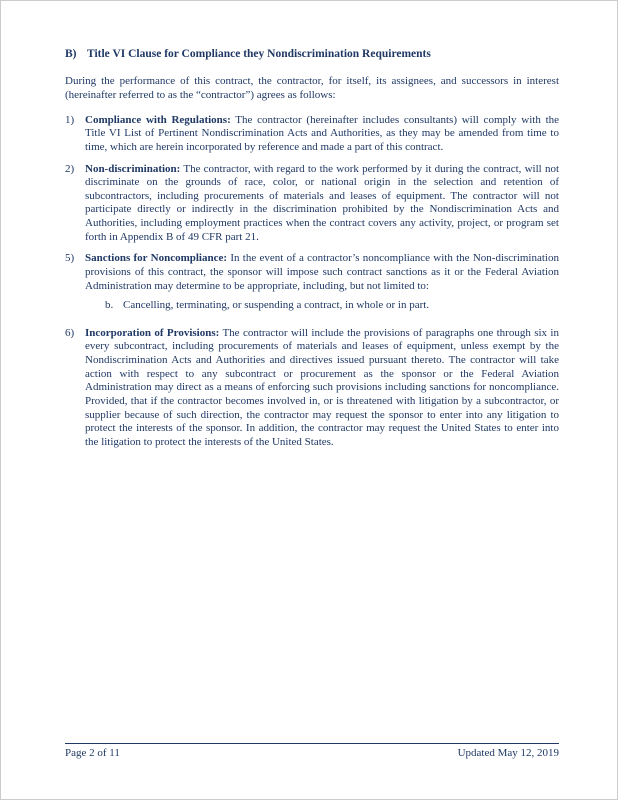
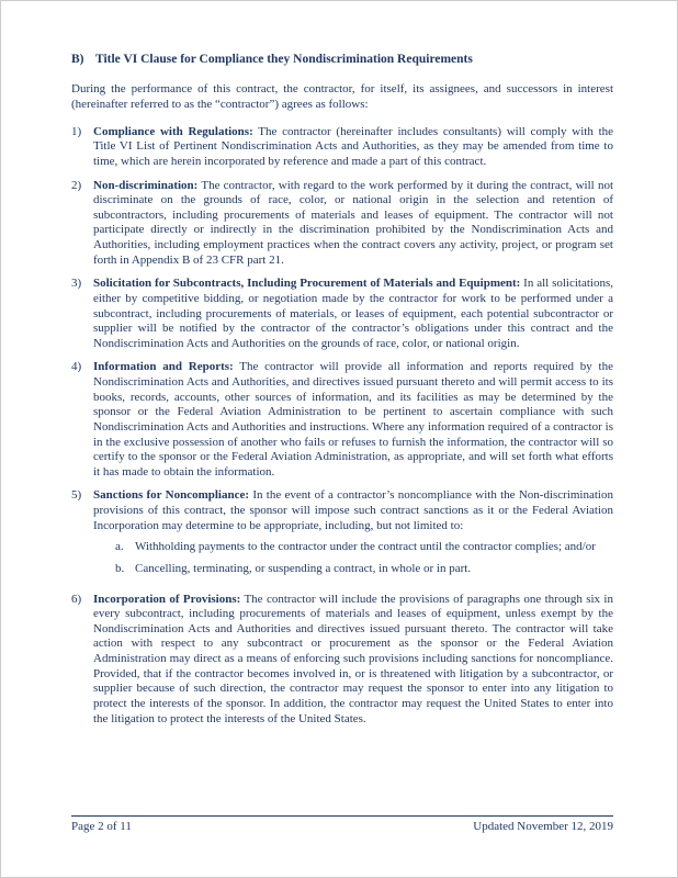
  B)
  Title VI Clause for Compliance they Nondiscrimination Requirements
  During the performance of this contract, the contractor, for itself, its assignees, and successors in interest (hereinafter referred to as the “contractor”) agrees as follows:
  1)
  Compliance with Regulations: The contractor (hereinafter includes consultants) will comply with the Title VI List of Pertinent Nondiscrimination Acts and Authorities, as they may be amended from time to time, which are herein incorporated by reference and made a part of this contract.
  2)
- Non-discrimination: The contractor, with regard to the work performed by it during the contract, will not discriminate on the grounds of race, color, or national origin in the selection and retention of subcontractors, including procurements of materials and leases of equipment. The contractor will not participate directly or indirectly in the discrimination prohibited by the Nondiscrimination Acts and Authorities, including employment practices when the contract covers any activity, project, or program set forth in Appendix B of 49 CFR part 21.
+ Non-discrimination: The contractor, with regard to the work performed by it during the contract, will not discriminate on the grounds of race, color, or national origin in the selection and retention of subcontractors, including procurements of materials and leases of equipment. The contractor will not participate directly or indirectly in the discrimination prohibited by the Nondiscrimination Acts and Authorities, including employment practices when the contract covers any activity, project, or program set forth in Appendix B of 23 CFR part 21.
+ 3)
+ Solicitation for Subcontracts, Including Procurement of Materials and Equipment: In all solicitations, either by competitive bidding, or negotiation made by the contractor for work to be performed under a subcontract, including procurements of materials, or leases of equipment, each potential subcontractor or supplier will be notified by the contractor of the contractor’s obligations under this contract and the Nondiscrimination Acts and Authorities on the grounds of race, color, or national origin.
+ 4)
+ Information and Reports: The contractor will provide all information and reports required by the Nondiscrimination Acts and Authorities, and directives issued pursuant thereto and will permit access to its books, records, accounts, other sources of information, and its facilities as may be determined by the sponsor or the Federal Aviation Administration to be pertinent to ascertain compliance with such Nondiscrimination Acts and Authorities and instructions. Where any information required of a contractor is in the exclusive possession of another who fails or refuses to furnish the information, the contractor will so certify to the sponsor or the Federal Aviation Administration, as appropriate, and will set forth what efforts it has made to obtain the information.
  5)
- Sanctions for Noncompliance: In the event of a contractor’s noncompliance with the Non-discrimination provisions of this contract, the sponsor will impose such contract sanctions as it or the Federal Aviation Administration may determine to be appropriate, including, but not limited to:
+ Sanctions for Noncompliance: In the event of a contractor’s noncompliance with the Non-discrimination provisions of this contract, the sponsor will impose such contract sanctions as it or the Federal Aviation Incorporation may determine to be appropriate, including, but not limited to:
+ a.
+ Withholding payments to the contractor under the contract until the contractor complies; and/or
  b.
  Cancelling, terminating, or suspending a contract, in whole or in part.
  6)
  Incorporation of Provisions: The contractor will include the provisions of paragraphs one through six in every subcontract, including procurements of materials and leases of equipment, unless exempt by the Nondiscrimination Acts and Authorities and directives issued pursuant thereto. The contractor will take action with respect to any subcontract or procurement as the sponsor or the Federal Aviation Administration may direct as a means of enforcing such provisions including sanctions for noncompliance. Provided, that if the contractor becomes involved in, or is threatened with litigation by a subcontractor, or supplier because of such direction, the contractor may request the sponsor to enter into any litigation to protect the interests of the sponsor. In addition, the contractor may request the United States to enter into the litigation to protect the interests of the United States.
  Page 2 of 11
- Updated May 12, 2019
+ Updated November 12, 2019
